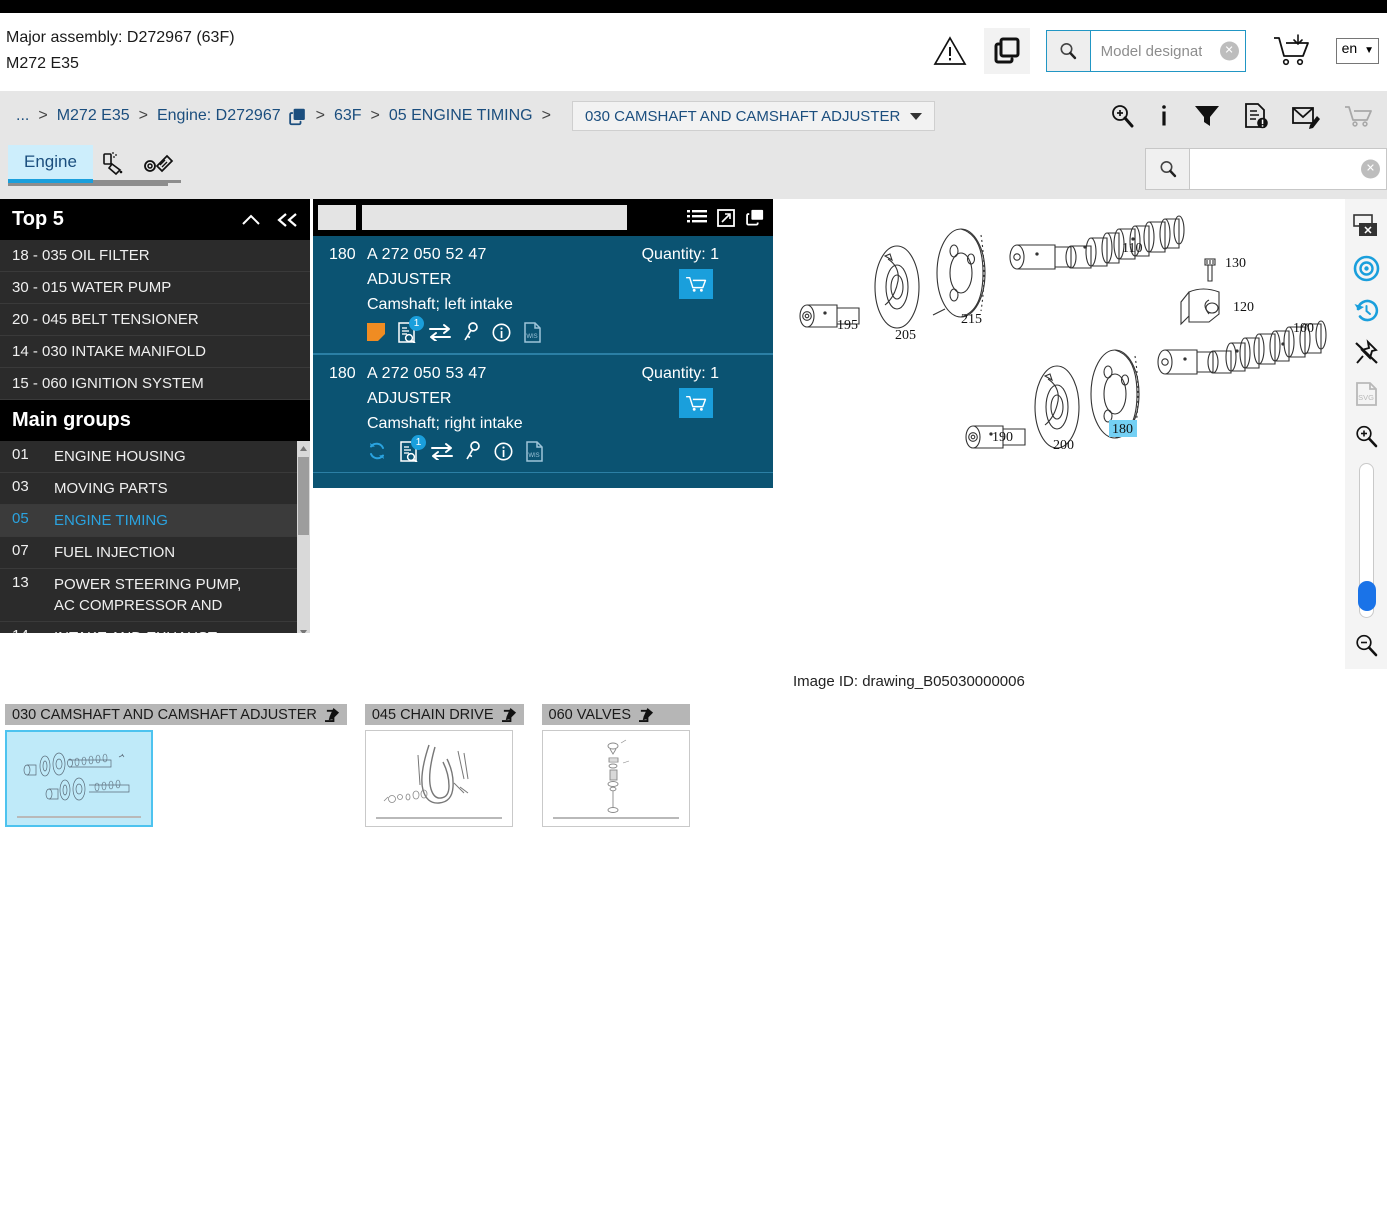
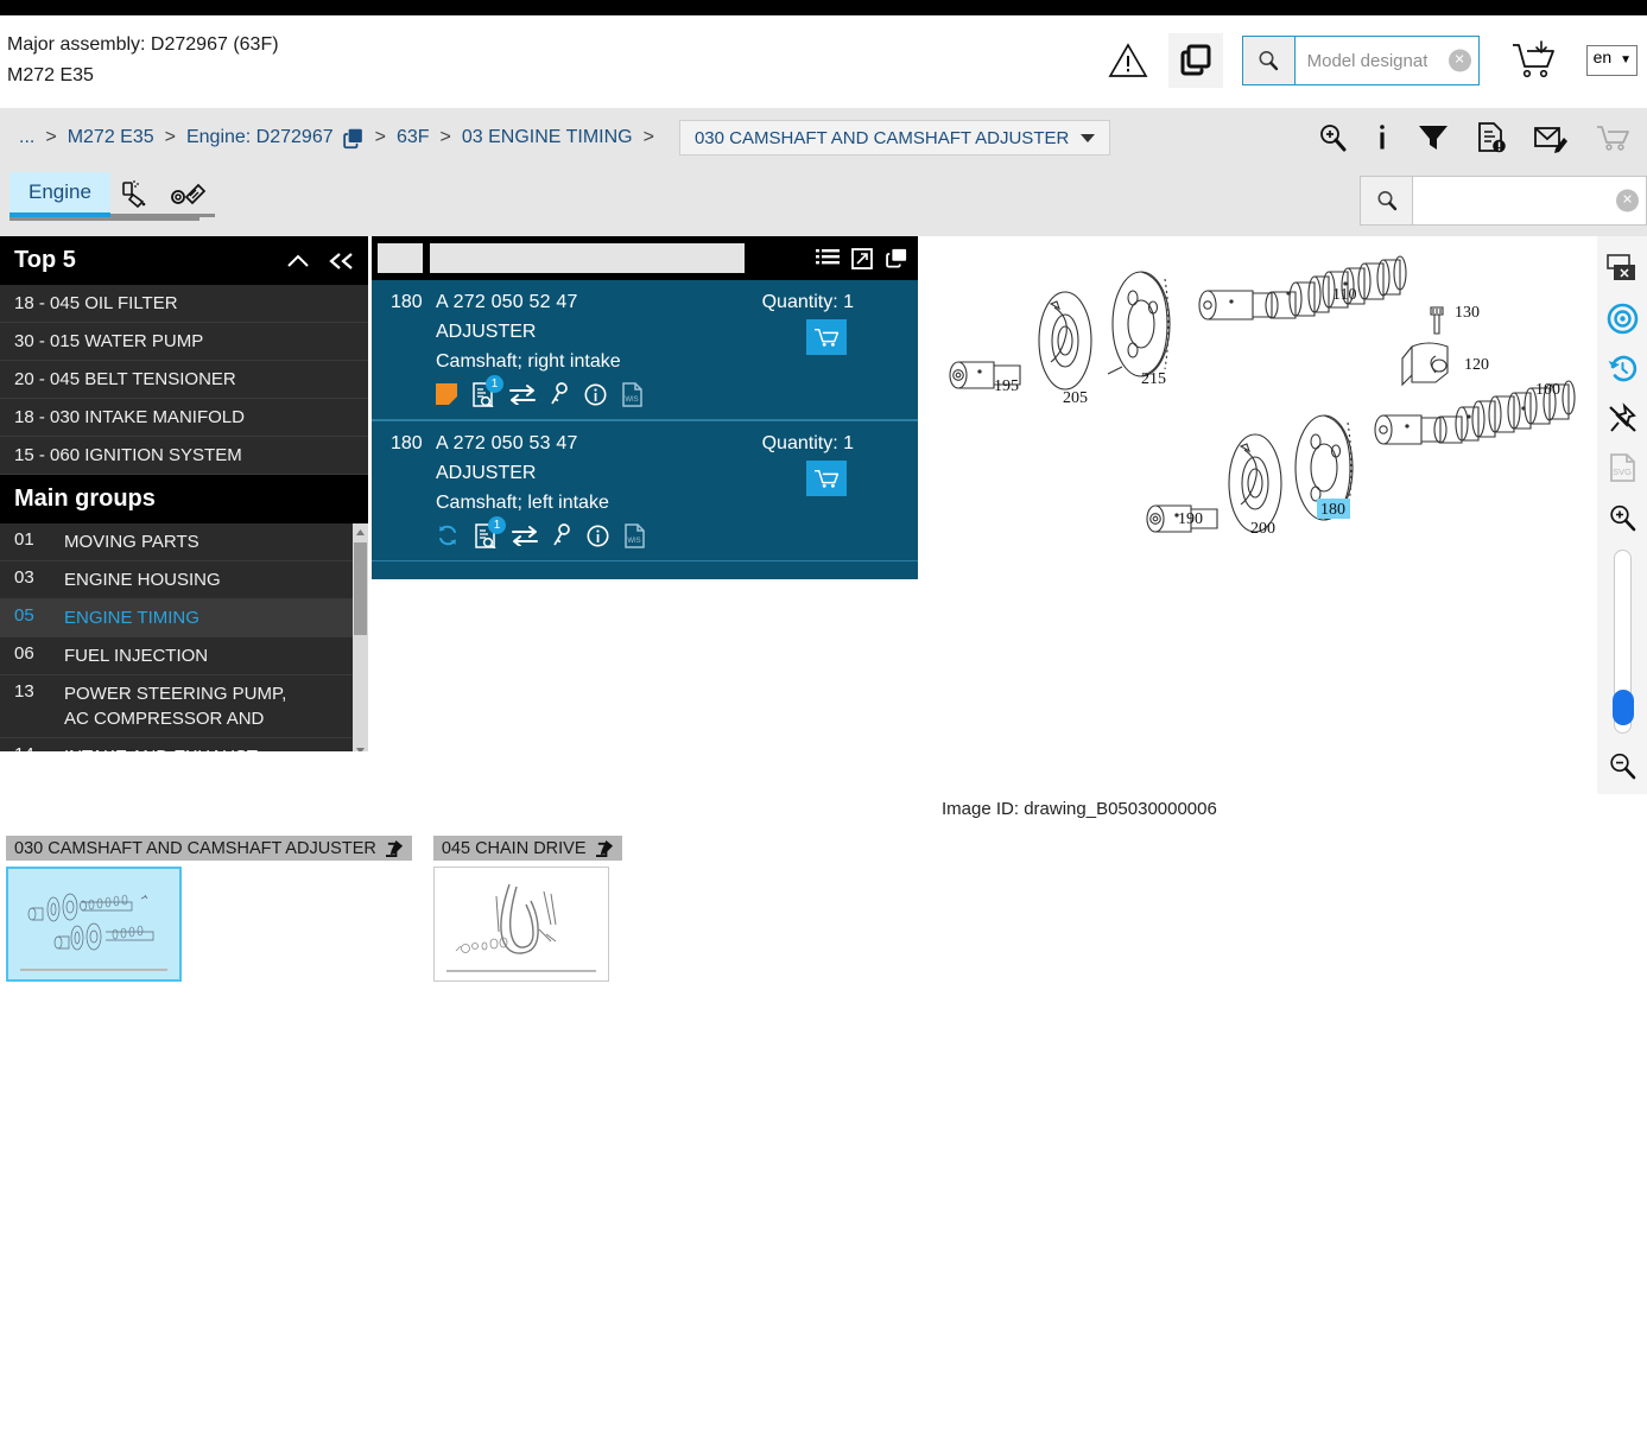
  Major assembly: D272967 (63F)
  M272 E35
  Model designat
  ✕
  en ▼
  ...
  >
  M272 E35
  >
  Engine: D272967
  >
  63F
  >
- 05 ENGINE TIMING
+ 03 ENGINE TIMING
  >
  030 CAMSHAFT AND CAMSHAFT ADJUSTER
  Engine
  ✕
  Top 5
- 18 - 035 OIL FILTER
+ 18 - 045 OIL FILTER
  30 - 015 WATER PUMP
  20 - 045 BELT TENSIONER
- 14 - 030 INTAKE MANIFOLD
+ 18 - 030 INTAKE MANIFOLD
  15 - 060 IGNITION SYSTEM
  Main groups
  01
- ENGINE HOUSING
+ MOVING PARTS
  03
- MOVING PARTS
+ ENGINE HOUSING
  05
  ENGINE TIMING
- 07
+ 06
  FUEL INJECTION
  13
  POWER STEERING PUMP, AC COMPRESSOR AND
  180
  A 272 050 52 47
  Quantity: 1
  ADJUSTER
- Camshaft; left intake
+ Camshaft; right intake
  1
  180
  A 272 050 53 47
  Quantity: 1
  ADJUSTER
- Camshaft; right intake
+ Camshaft; left intake
  1
  195
  205
  215
  110
  130
  120
  100
  190
  200
  180
  Image ID: drawing_B05030000006
  ✕
  SVG
  030 CAMSHAFT AND CAMSHAFT ADJUSTER
  045 CHAIN DRIVE
- 060 VALVES
